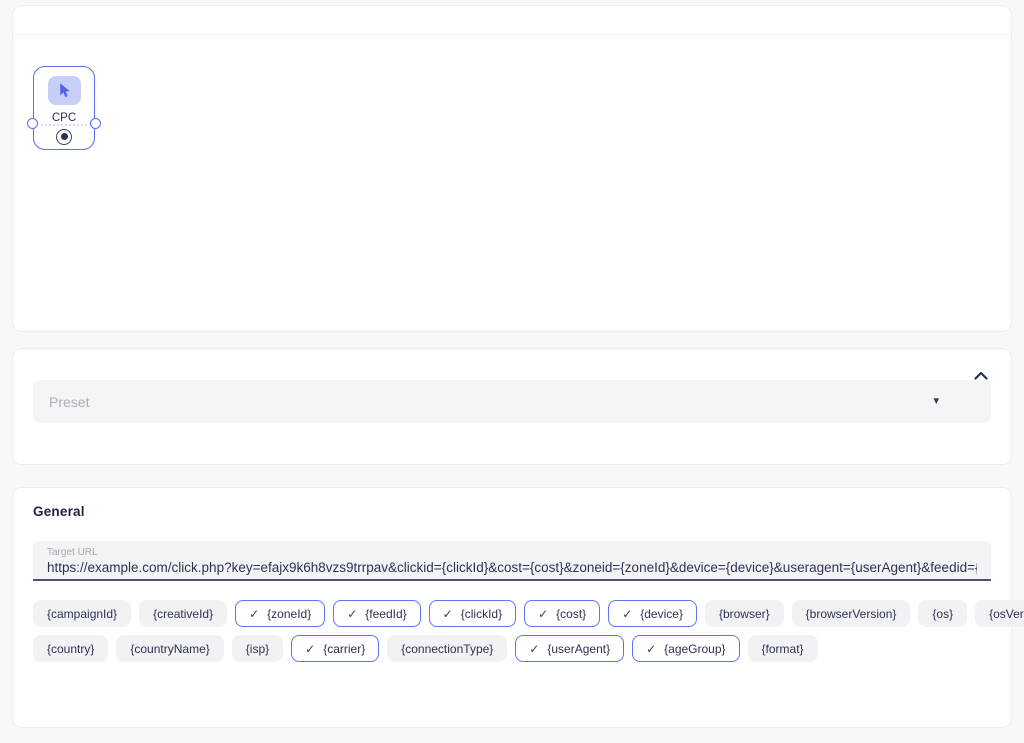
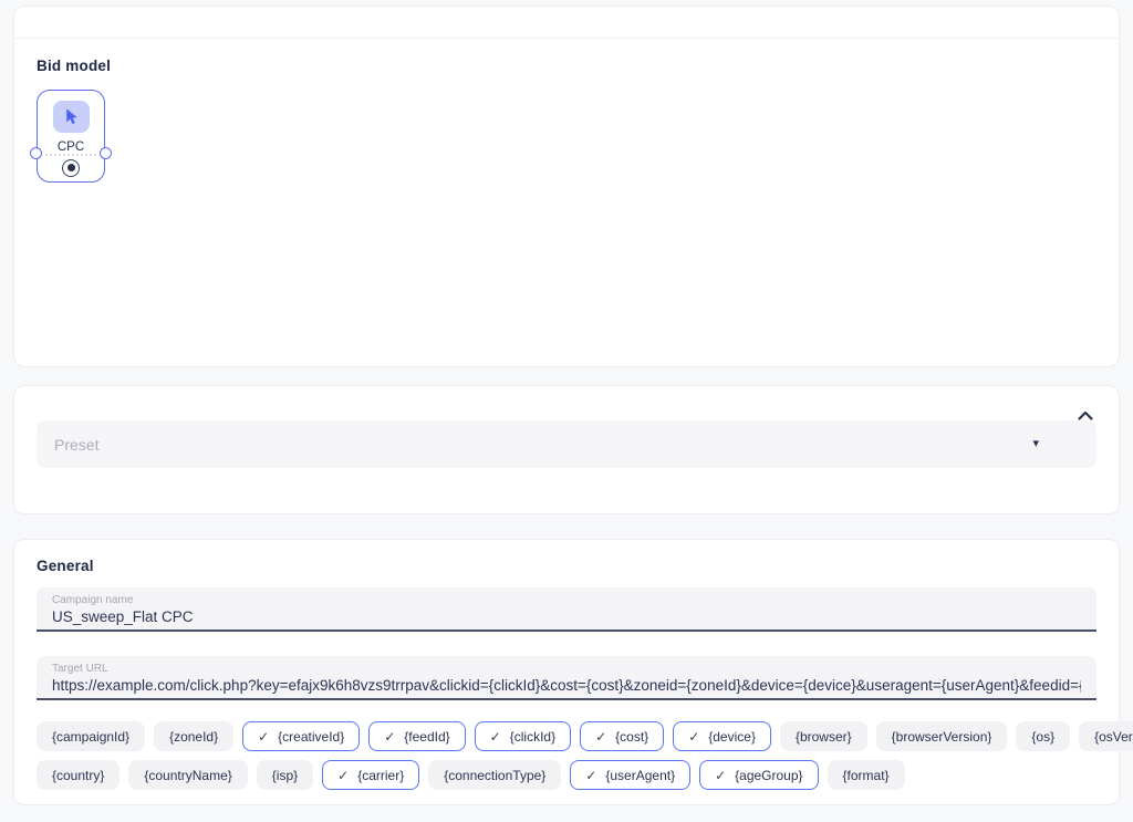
+ Bid model
  CPC
  Preset
  ▾
  General
+ Campaign name
+ US_sweep_Flat CPC
  Target URL
  https://example.com/click.php?key=efajx9k6h8vzs9trrpav&clickid={clickId}&cost={cost}&zoneid={zoneId}&device={device}&useragent={userAgent}&feedid=
  {campaignId}
- {creativeId}
+ {zoneId}
  ✓
- {zoneId}
+ {creativeId}
  ✓
  {feedId}
  ✓
  {clickId}
  ✓
  {cost}
  ✓
  {device}
  {browser}
  {browserVersion}
  {os}
  {country}
  {countryName}
  {isp}
  ✓
  {carrier}
  {connectionType}
  ✓
  {userAgent}
  ✓
  {ageGroup}
  {format}
